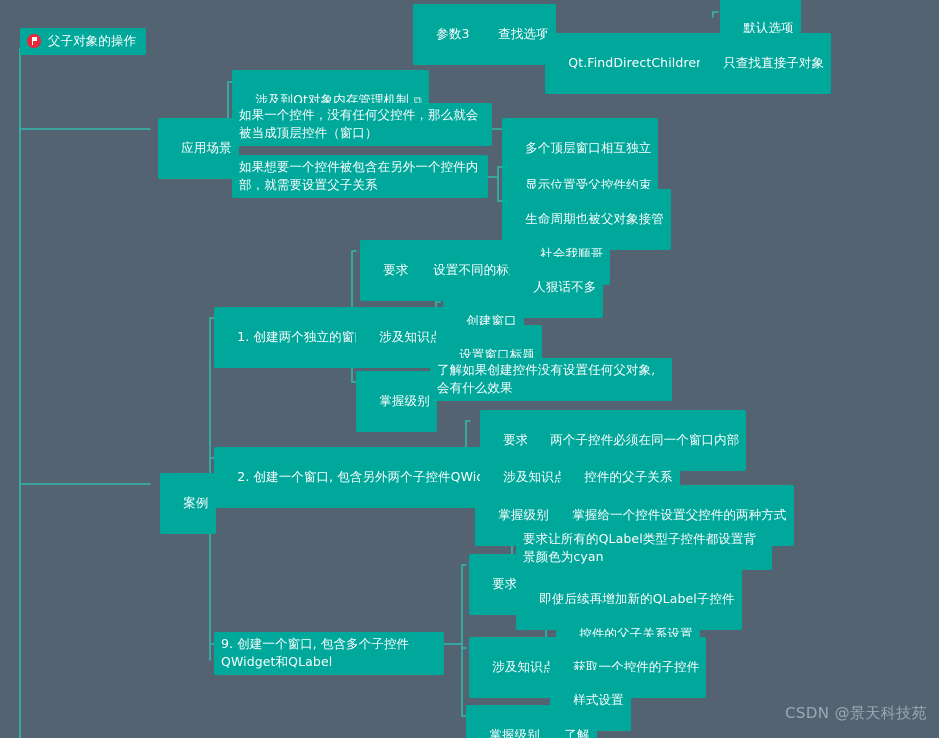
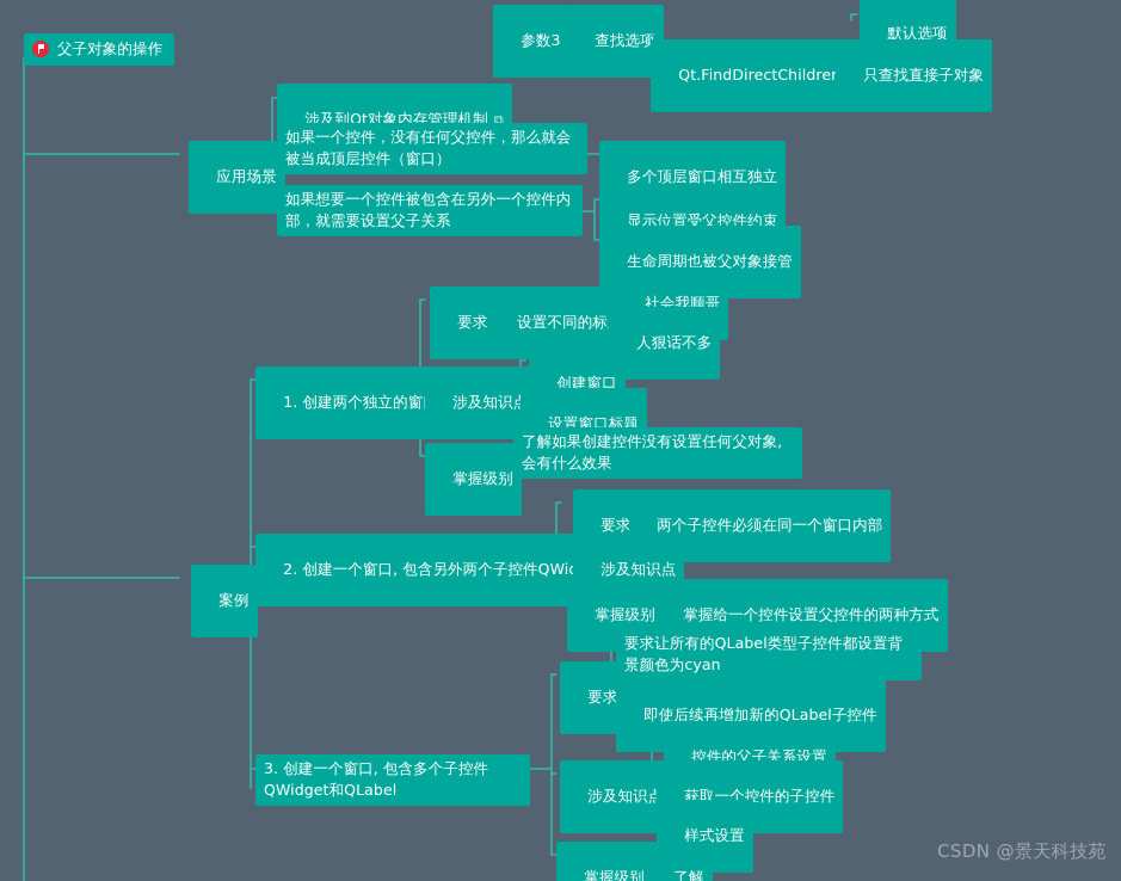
  父子对象的操作
  参数3
  查找选项
  默认选项
  Qt.FindDirectChildre
  只查找直接子对象
  应用场景
  涉及到Qt对象内存管理机制 ⧉
  如果一个控件，没有任何父控件，那么就会被当成顶层控件（窗口）
  多个顶层窗口相互独立
  如果想要一个控件被包含在另外一个控件内部，就需要设置父子关系
  显示位置受父控件约束
  生命周期也被父对象接管
  案例
  1. 创建两个独立的窗
  要求
  设置不同的标
  社会我顺哥
  人狠话不多
  涉及知识
  创建窗口
  设置窗口标题
  掌握级别
  了解如果创建控件没有设置任何父对象, 会有什么效果
  2. 创建一个窗口, 包含另外两个子控件QWi
  要求
  两个子控件必须在同一个窗口内部
  涉及知识点
- 控件的父子关系
  掌握级别
  掌握给一个控件设置父控件的两种方式
- 9. 创建一个窗口, 包含多个子控件QWidget和QLabel
+ 3. 创建一个窗口, 包含多个子控件QWidget和QLabel
  要求
  要求让所有的QLabel类型子控件都设置背景颜色为cyan
  即使后续再增加新的QLabel子控件
  涉及知识点
  控件的父子关系设置
  获取一个控件的子控件
  样式设置
  掌握级别
  了解
  CSDN @景天科技苑
